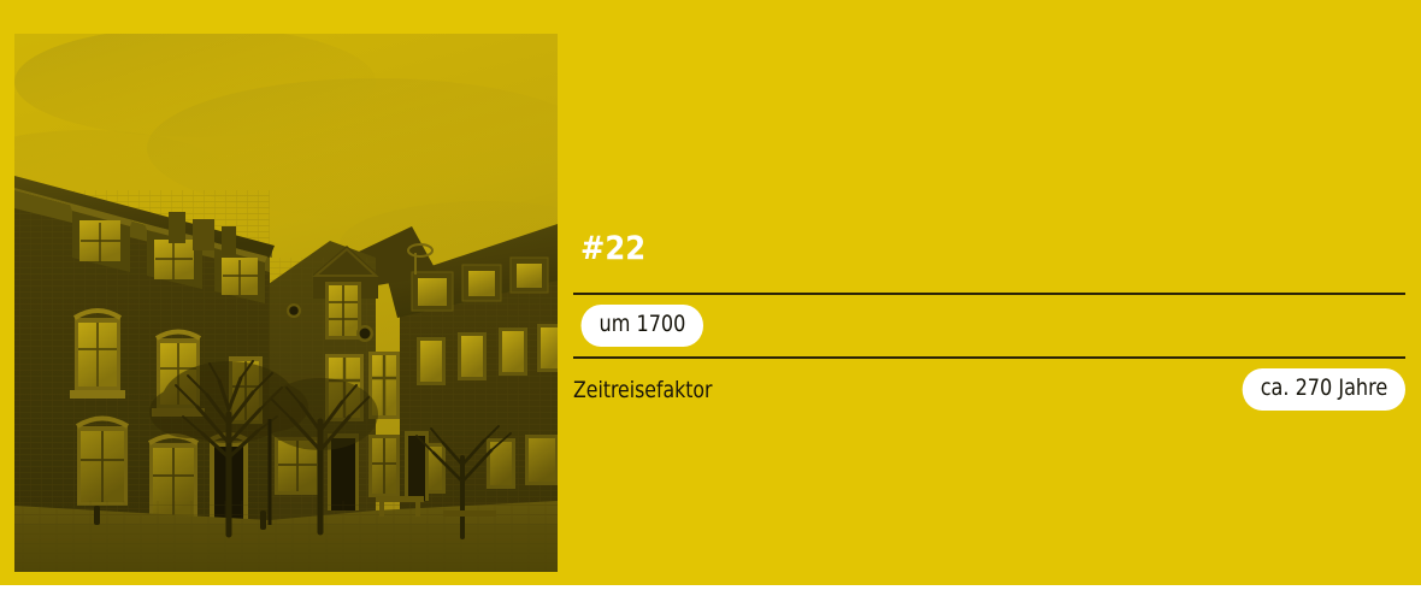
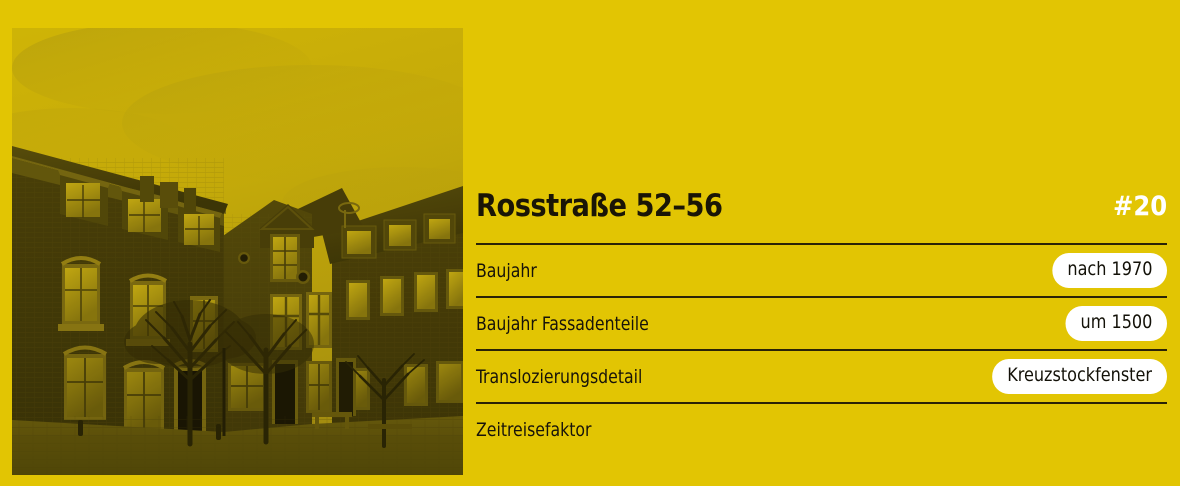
+ Rosstraße 52–56
- #22
+ #20
+ Baujahr
+ nach 1970
+ Baujahr Fassadenteile
- um 1700
+ um 1500
+ Translozierungsdetail
+ Kreuzstockfenster
  Zeitreisefaktor
- ca. 270 Jahre
